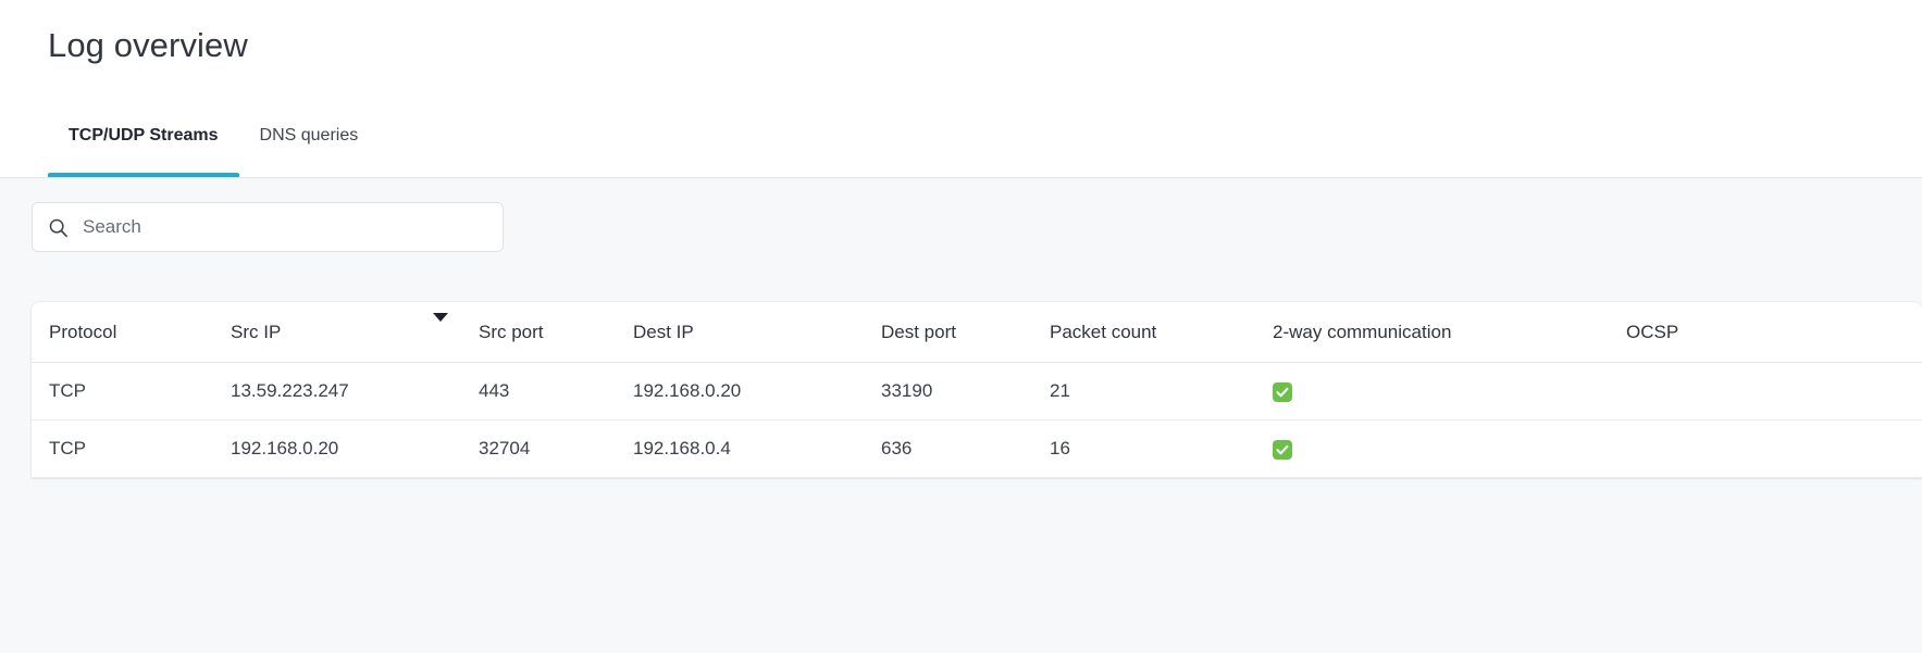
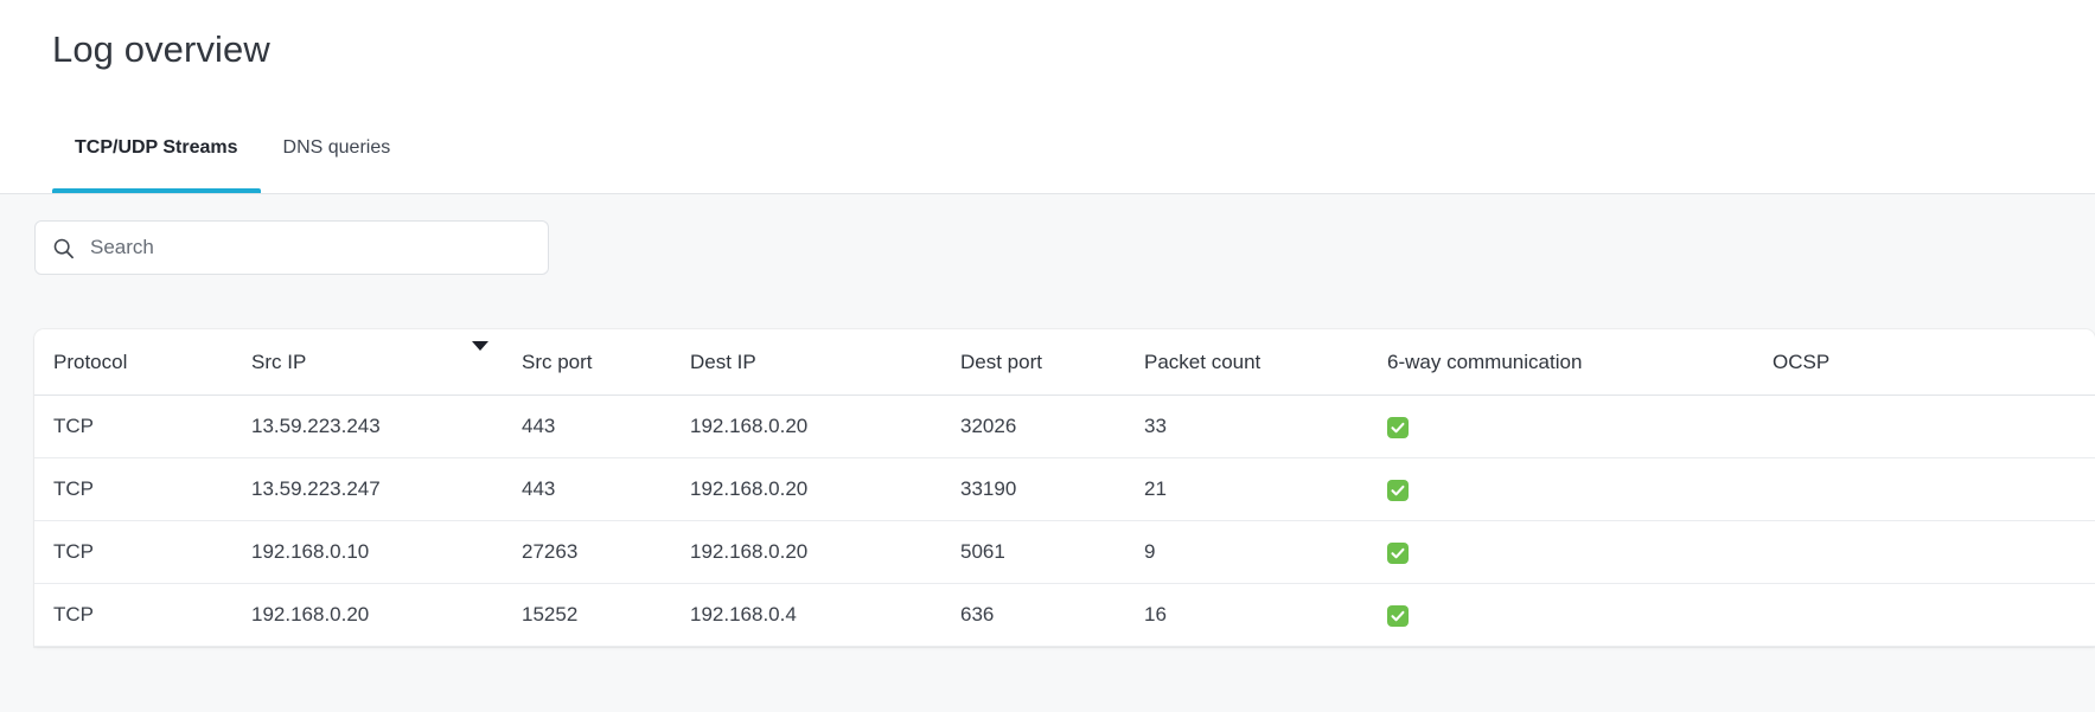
  Log overview
  TCP/UDP Streams
  DNS queries
  Search
- Protocol	Src IP	Src port	Dest IP	Dest port	Packet count	2-way communication	OCSP
+ Protocol	Src IP	Src port	Dest IP	Dest port	Packet count	6-way communication	OCSP
+ TCP	13.59.223.243	443	192.168.0.20	32026	33
  TCP	13.59.223.247	443	192.168.0.20	33190	21
+ TCP	192.168.0.10	27263	192.168.0.20	5061	9
- TCP	192.168.0.20	32704	192.168.0.4	636	16
+ TCP	192.168.0.20	15252	192.168.0.4	636	16
